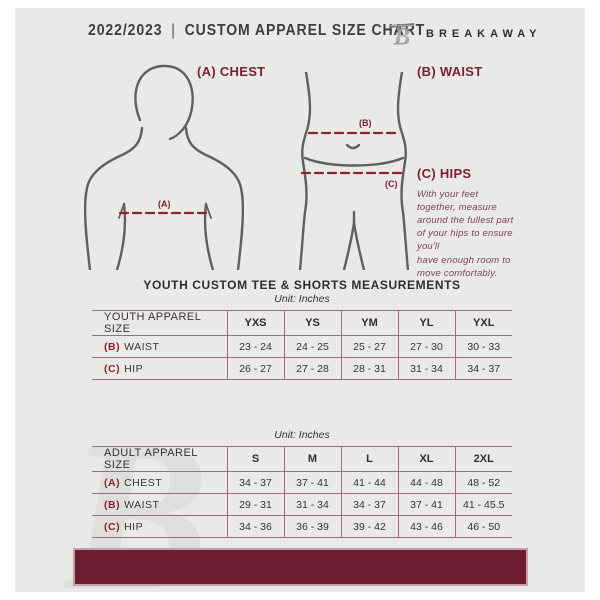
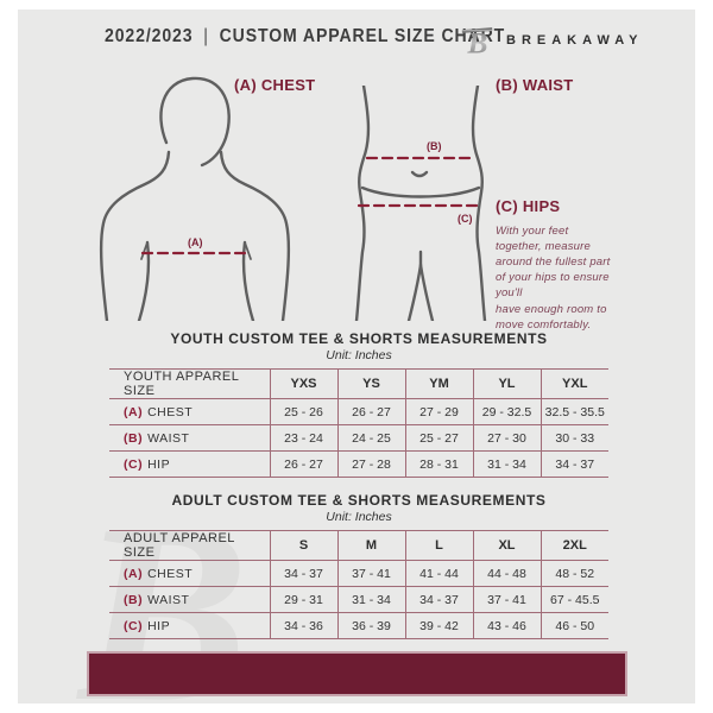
  2022/2023 | CUSTOM APPAREL SIZE CHART
  B
  BREAKAWAY
  (A)
  (B)
  (C)
  (A) CHEST
  (B) WAIST
  (C) HIPS
  With your feet
  together, measure
  around the fullest part
  of your hips to ensure
  you'll
  have enough room to
  move comfortably.
  B
  YOUTH CUSTOM TEE & SHORTS MEASUREMENTS
  Unit: Inches
  YOUTH APPAREL SIZE	YXS	YS	YM	YL	YXL
+ (A) CHEST	25 - 26	26 - 27	27 - 29	29 - 32.5	32.5 - 35.5
  (B) WAIST	23 - 24	24 - 25	25 - 27	27 - 30	30 - 33
  (C) HIP	26 - 27	27 - 28	28 - 31	31 - 34	34 - 37
+ ADULT CUSTOM TEE & SHORTS MEASUREMENTS
  Unit: Inches
  ADULT APPAREL SIZE	S	M	L	XL	2XL
  (A) CHEST	34 - 37	37 - 41	41 - 44	44 - 48	48 - 52
- (B) WAIST	29 - 31	31 - 34	34 - 37	37 - 41	41 - 45.5
+ (B) WAIST	29 - 31	31 - 34	34 - 37	37 - 41	67 - 45.5
  (C) HIP	34 - 36	36 - 39	39 - 42	43 - 46	46 - 50
